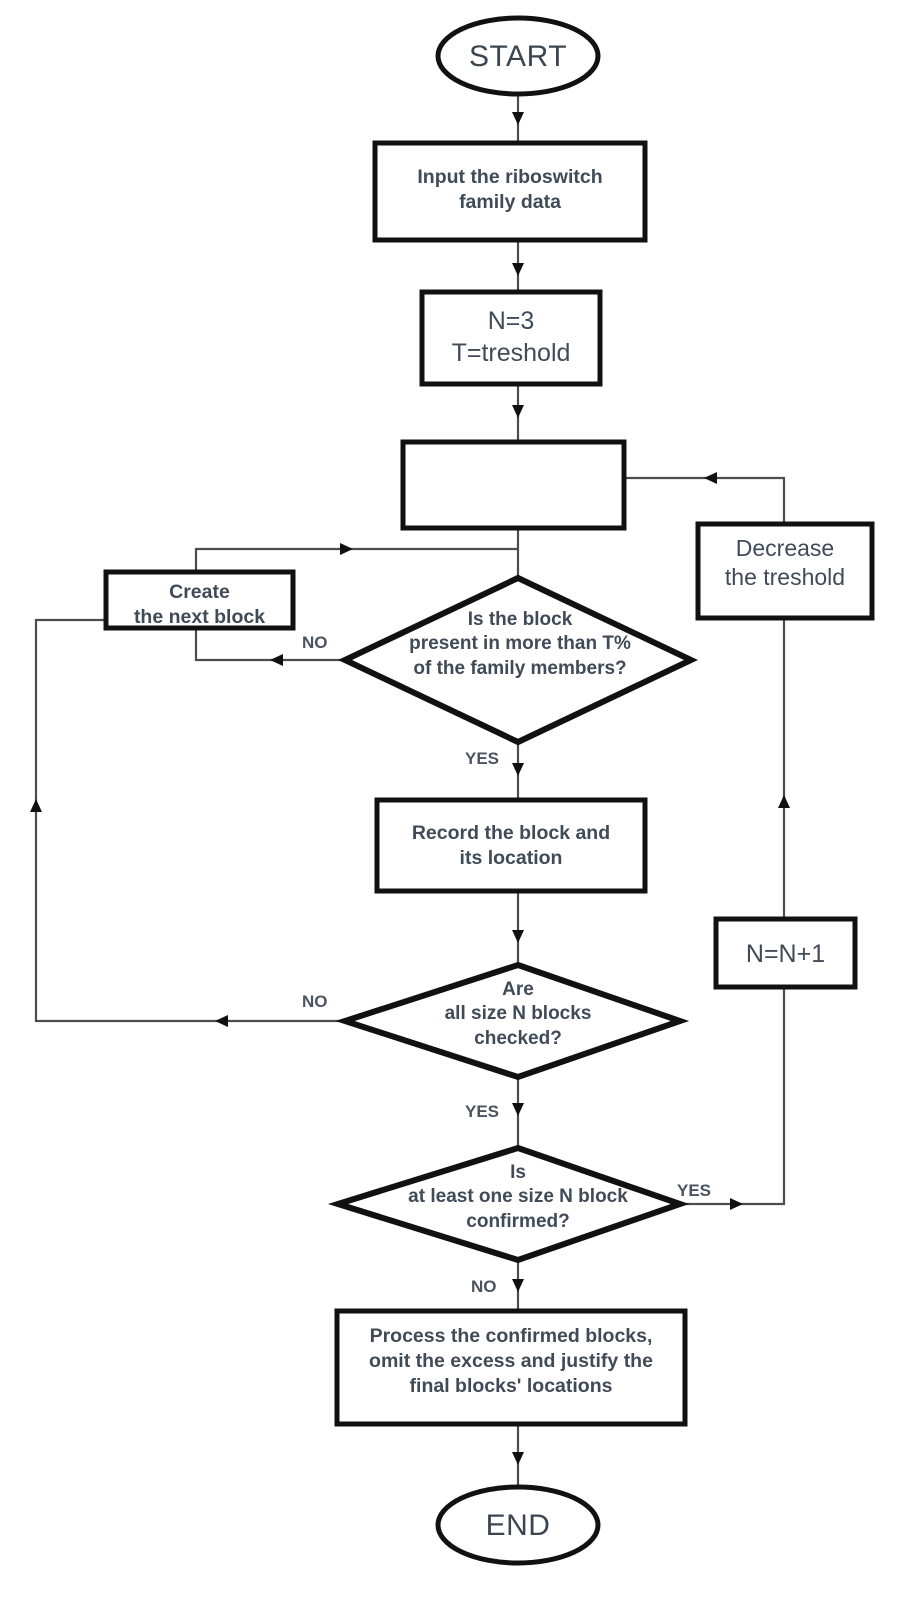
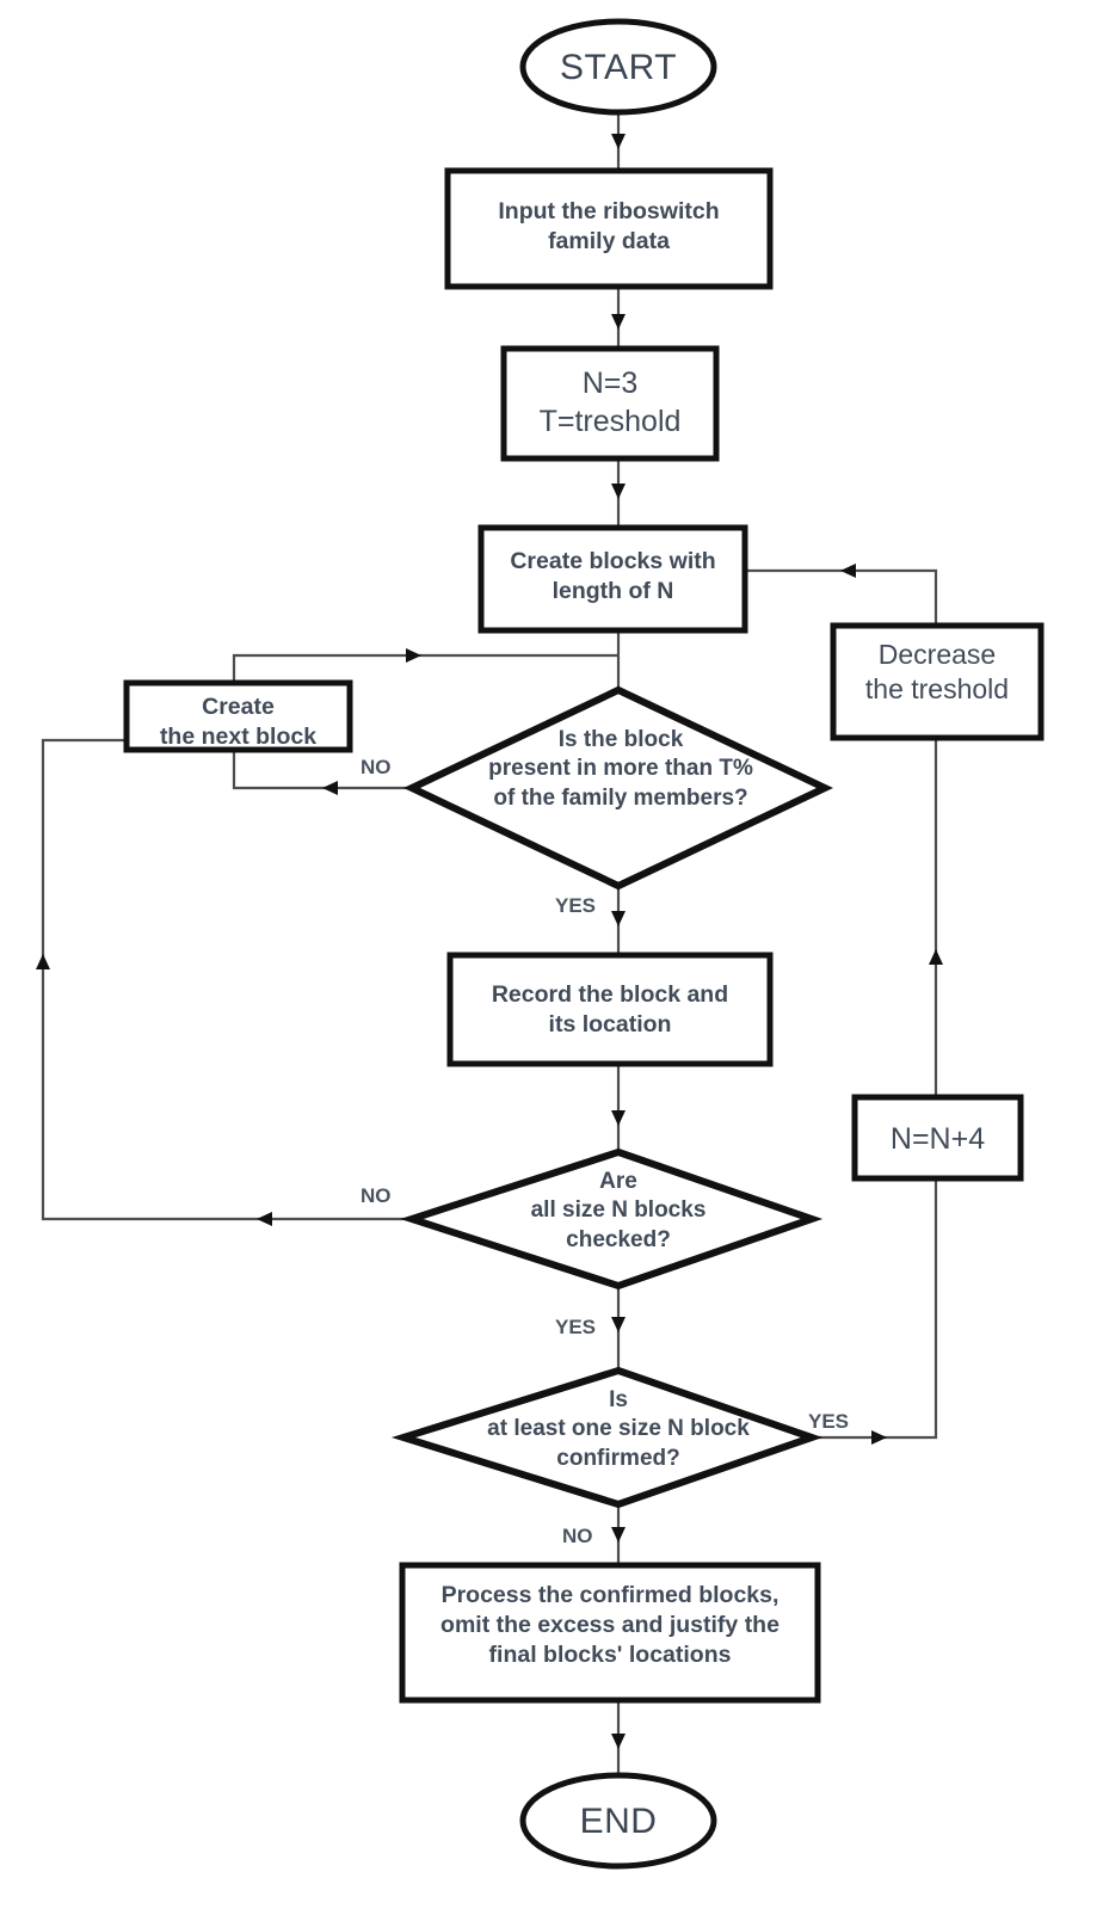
  START
  Input the riboswitch
  family data
  N=3
  T=treshold
+ Create blocks with
+ length of N
  Decrease
  the treshold
  Create
  the next block
  Is the block
  present in more than T%
  of the family members?
  Record the block and
  its location
- N=N+1
+ N=N+4
  Are
  all size N blocks
  checked?
  Is
  at least one size N block
  confirmed?
  Process the confirmed blocks,
  omit the excess and justify the
  final blocks' locations
  END
  NO
  YES
  NO
  YES
  YES
  NO
